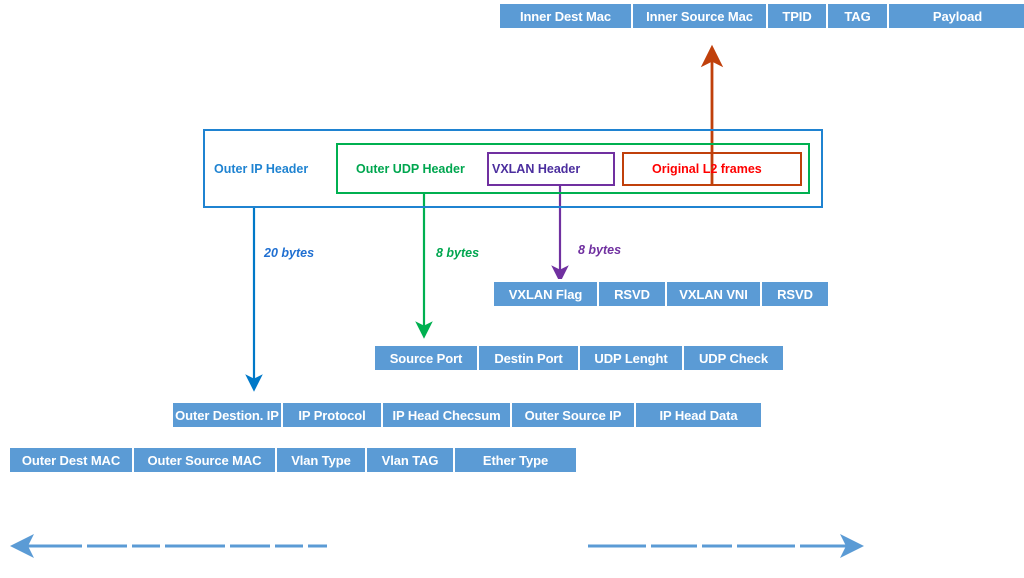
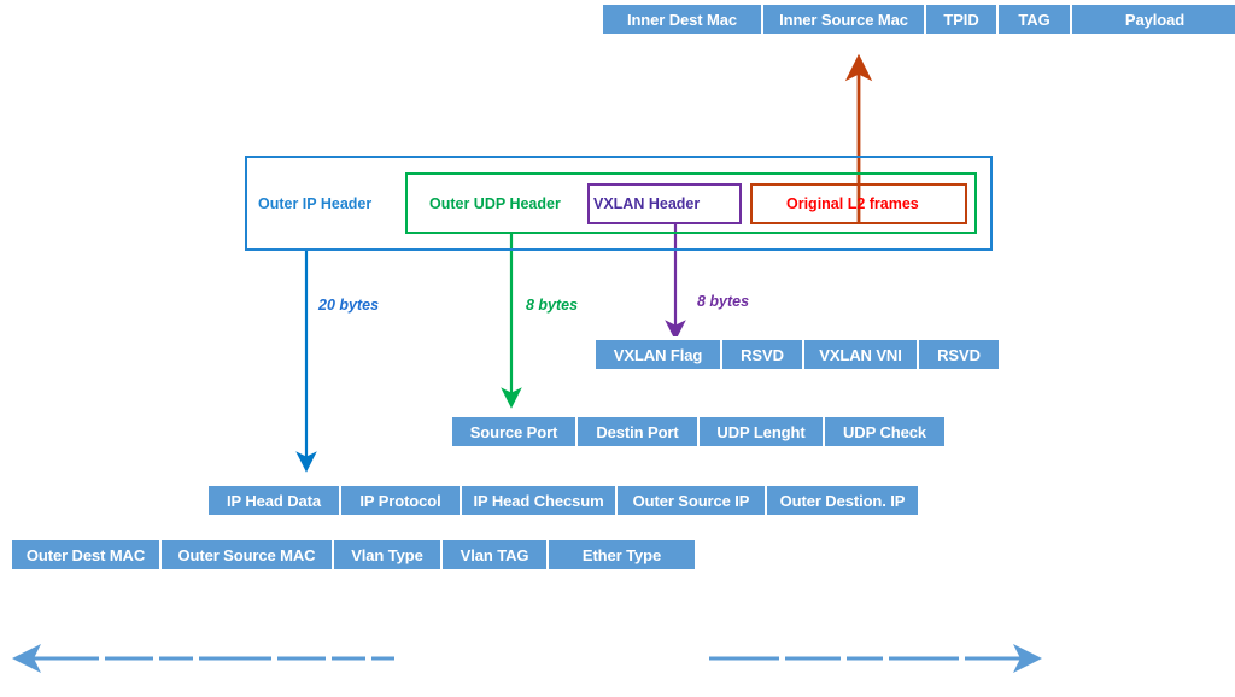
  Inner Dest Mac
  Inner Source Mac
  TPID
  TAG
  Payload
  Outer IP Header
  Outer UDP Header
  VXLAN Header
  Original L2 frames
  20 bytes
  8 bytes
  8 bytes
  VXLAN Flag
  RSVD
  VXLAN VNI
  RSVD
  Source Port
  Destin Port
  UDP Lenght
  UDP Check
- Outer Destion. IP
+ IP Head Data
  IP Protocol
  IP Head Checsum
  Outer Source IP
- IP Head Data
+ Outer Destion. IP
  Outer Dest MAC
  Outer Source MAC
  Vlan Type
  Vlan TAG
  Ether Type
